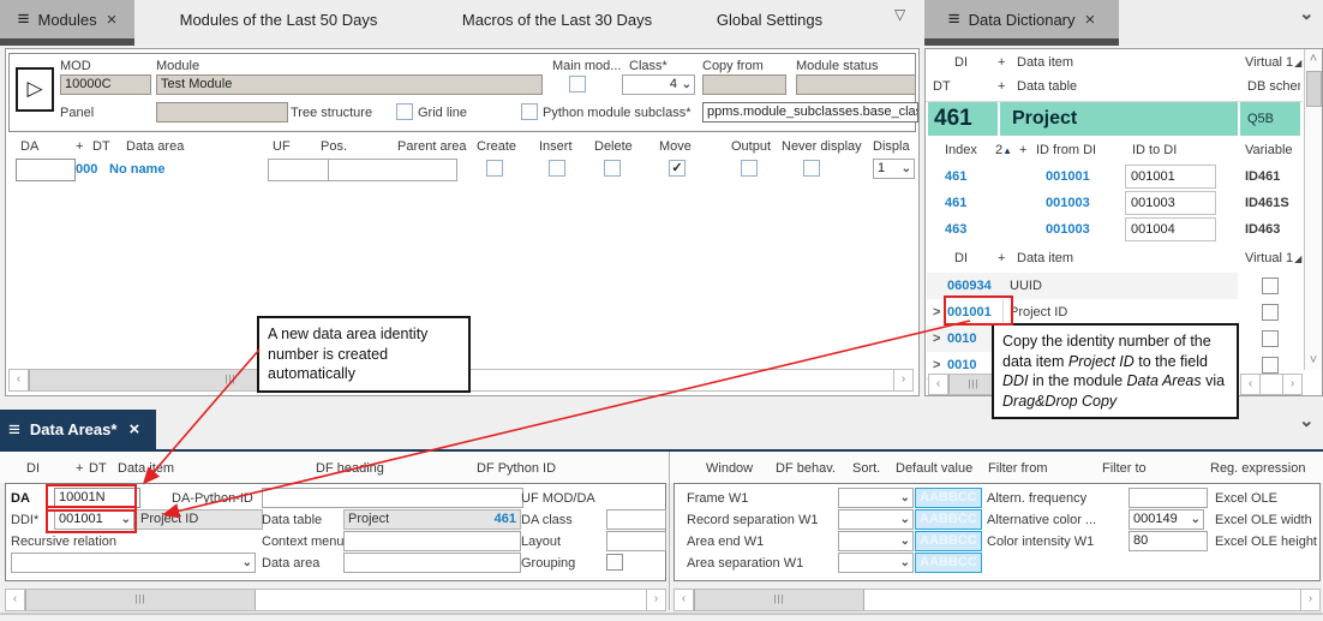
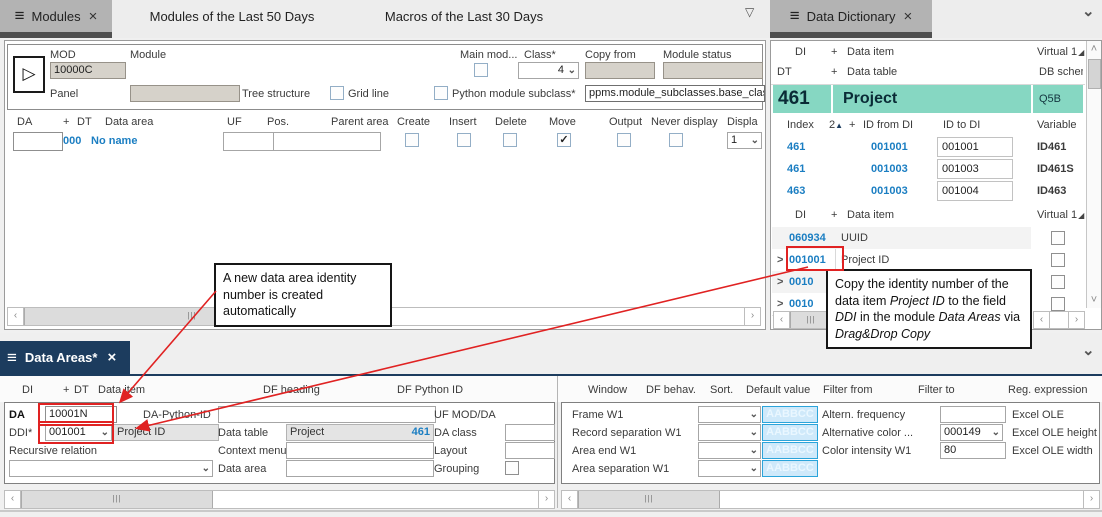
  ≡
  Modules
  ×
  Modules of the Last 50 Days
  Macros of the Last 30 Days
- Global Settings
  ▽
  ≡
  Data Dictionary
  ×
  ⌄
  ▷
  MOD
  10000C
  Module
- Test Module
  Main mod...
  Class*
  4
  ⌄
  Copy from
  Module status
  Panel
  Tree structure
  Grid line
  Python module subclass*
  ppms.module_subclasses.base_cla
  DA
  +
  DT
  Data area
  UF
  Pos.
  Parent area
  Create
  Insert
  Delete
  Move
  Output
  Never display
  Displa
  000
  No name
  ✓
  1
  ⌄
  ‹
  ›
  DI
  +
  Data item
  Virtual 1◢
  DT
  +
  Data table
  DB sche
  461
  Project
  Q5B
  Index
  2▲
  +
  ID from DI
  ID to DI
  Variable
  461
  001001
  001001
  ID461
  461
  001003
  001003
  ID461S
  463
  001003
  001004
  ID463
  DI
  +
  Data item
  Virtual 1◢
  060934
  UUID
  >
  001001
  Project ID
  >
  0010
  >
  0010
  ‹
  |||
  ‹
  ›
  ˄
  ˅
  ≡
  Data Areas*
  ×
  ⌄
  DI
  +
  DT
  Data item
  DF heding
  DF Python ID
  Window
  DF behav.
  Sort.
  Default value
  Filter from
  Filter to
  Reg. expression
  DA
  10001N
  DA-Pytho-ID
  UF MOD/DA
  DDI*
  001001
  ⌄
  Project ID
  Data table
  Project
  461
  DA class
  Recursive relation
  Context menu
  Layout
  ⌄
  Data area
  Grouping
  Frame W1
  ⌄
  AABBCC
  Altern. frequency
  Excel OLE
  Record separation W1
  ⌄
  AABBCC
  Alternative color ...
  000149
  ⌄
- Excel OLE width
+ Excel OLE height
  Area end W1
  ⌄
  AABBCC
  Color intensity W1
  80
- Excel OLE height
+ Excel OLE width
  Area separation W1
  ⌄
  AABBCC
  ‹
  |||
  ›
  ‹
  |||
  ›
  A new data area identity number is created automatically
  Copy the identity number of the data item Project ID to the field DDI in the module Data Areas via Drag&Drop Copy
